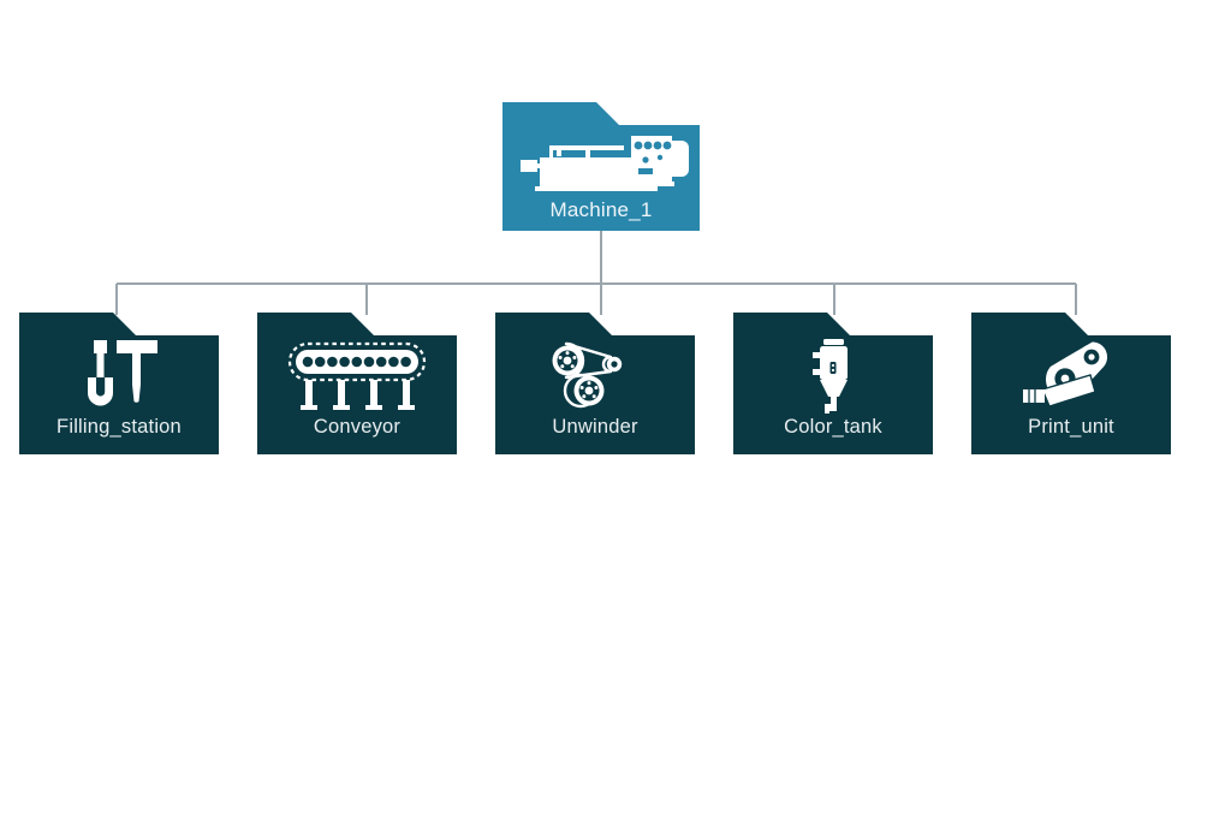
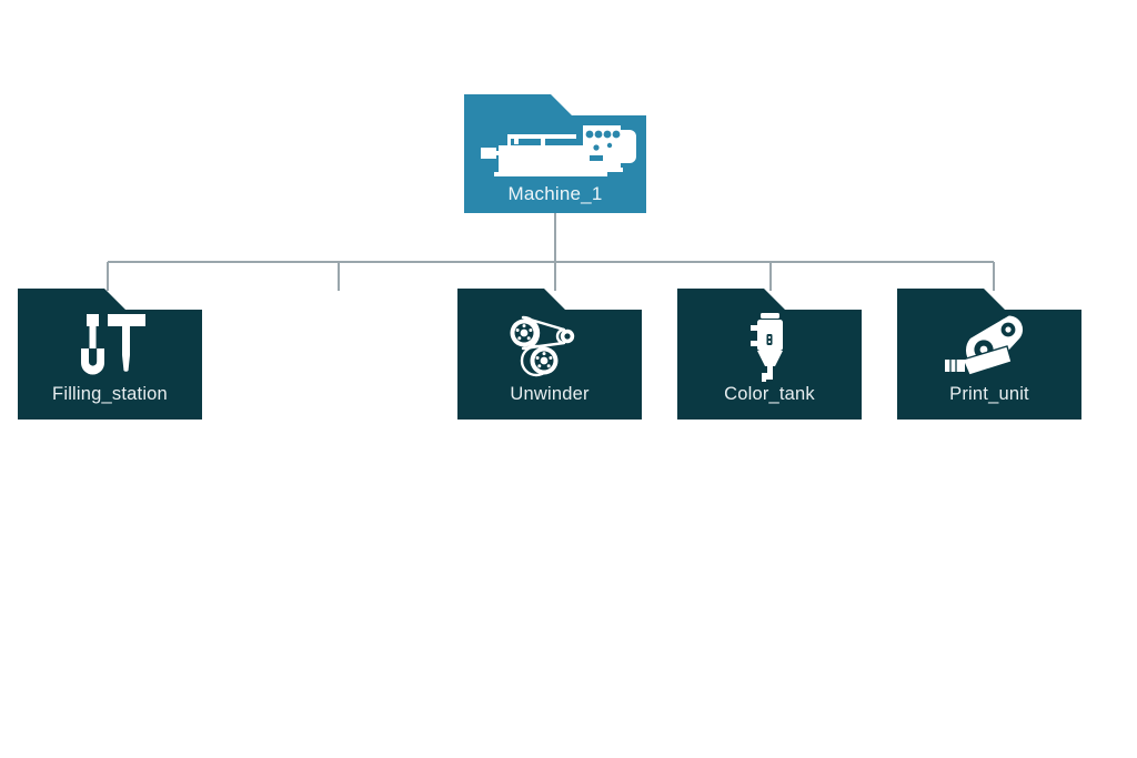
  Machine_1
  Filling_station
- Conveyor
  Unwinder
  Color_tank
  Print_unit
